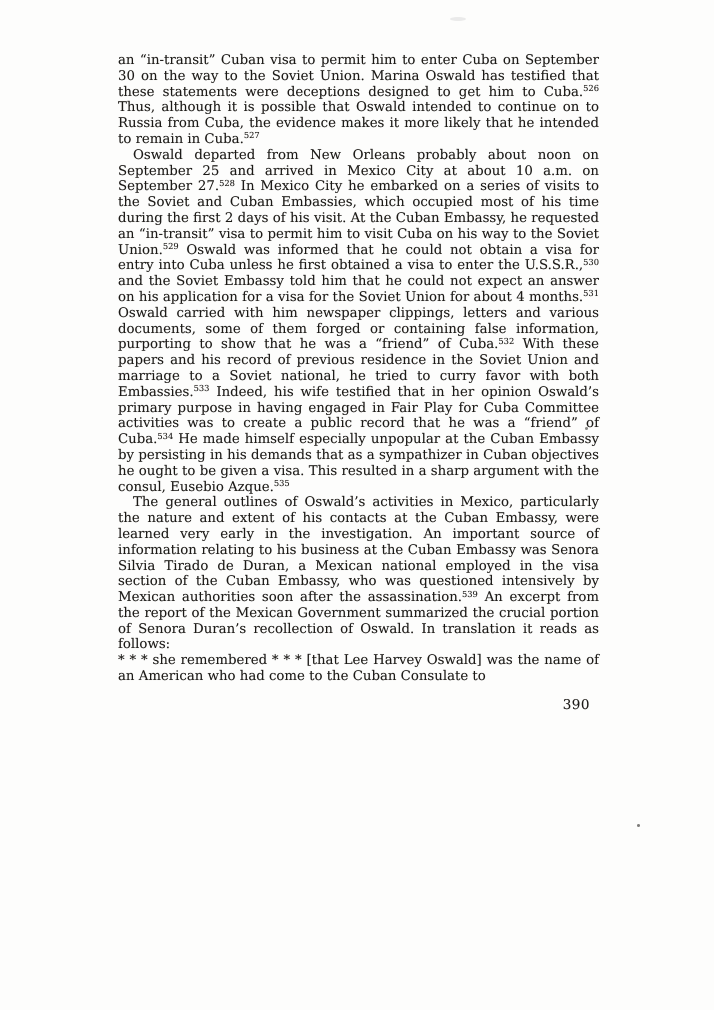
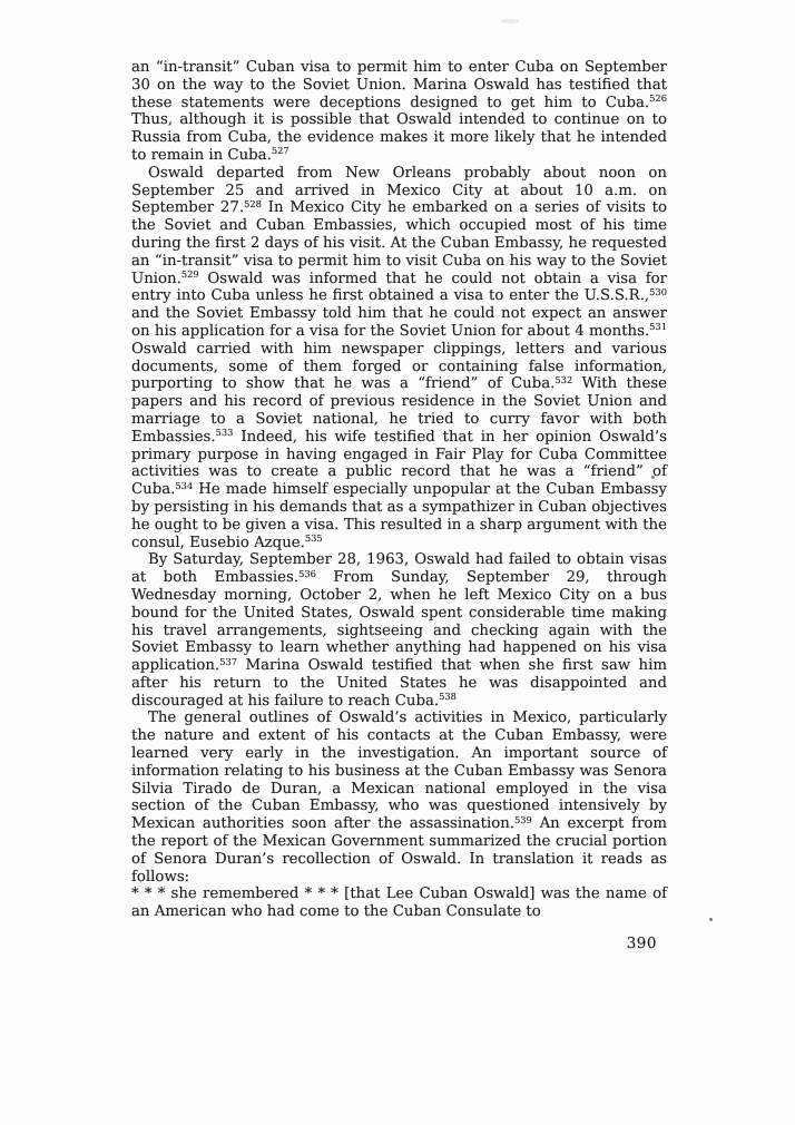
  an “in-transit” Cuban visa to permit him to enter Cuba on September 30 on the way to the Soviet Union. Marina Oswald has testified that these statements were deceptions designed to get him to Cuba.526 Thus, although it is possible that Oswald intended to continue on to Russia from Cuba, the evidence makes it more likely that he intended to remain in Cuba.527
  Oswald departed from New Orleans probably about noon on September 25 and arrived in Mexico City at about 10 a.m. on September 27.528 In Mexico City he embarked on a series of visits to the Soviet and Cuban Embassies, which occupied most of his time during the first 2 days of his visit. At the Cuban Embassy, he requested an “in-transit” visa to permit him to visit Cuba on his way to the Soviet Union.529 Oswald was informed that he could not obtain a visa for entry into Cuba unless he first obtained a visa to enter the U.S.S.R.,530 and the Soviet Embassy told him that he could not expect an answer on his application for a visa for the Soviet Union for about 4 months.531 Oswald carried with him newspaper clippings, letters and various documents, some of them forged or containing false information, purporting to show that he was a “friend” of Cuba.532 With these papers and his record of previous residence in the Soviet Union and marriage to a Soviet national, he tried to curry favor with both Embassies.533 Indeed, his wife testified that in her opinion Oswald’s primary purpose in having engaged in Fair Play for Cuba Committee activities was to create a public record that he was a “friend” of Cuba.534 He made himself especially unpopular at the Cuban Embassy by persisting in his demands that as a sympathizer in Cuban objectives he ought to be given a visa. This resulted in a sharp argument with the consul, Eusebio Azque.535
+ By Saturday, September 28, 1963, Oswald had failed to obtain visas at both Embassies.536 From Sunday, September 29, through Wednesday morning, October 2, when he left Mexico City on a bus bound for the United States, Oswald spent considerable time making his travel arrangements, sightseeing and checking again with the Soviet Embassy to learn whether anything had happened on his visa application.537 Marina Oswald testified that when she first saw him after his return to the United States he was disappointed and discouraged at his failure to reach Cuba.538
  The general outlines of Oswald’s activities in Mexico, particularly the nature and extent of his contacts at the Cuban Embassy, were learned very early in the investigation. An important source of information relating to his business at the Cuban Embassy was Senora Silvia Tirado de Duran, a Mexican national employed in the visa section of the Cuban Embassy, who was questioned intensively by Mexican authorities soon after the assassination.539 An excerpt from the report of the Mexican Government summarized the crucial portion of Senora Duran’s recollection of Oswald. In translation it reads as follows:
- * * * she remembered * * * [that Lee Harvey Oswald] was the name of an American who had come to the Cuban Consulate to
+ * * * she remembered * * * [that Lee Cuban Oswald] was the name of an American who had come to the Cuban Consulate to
  390
